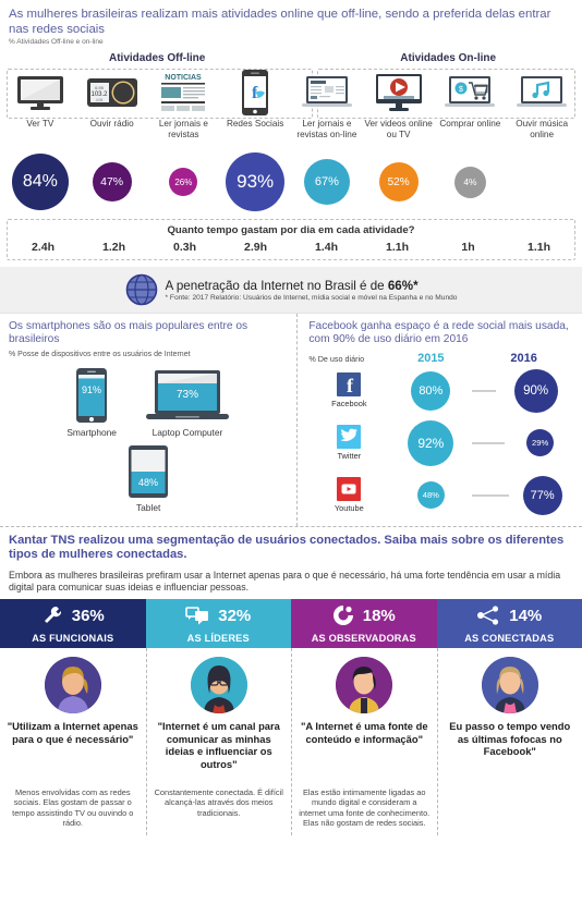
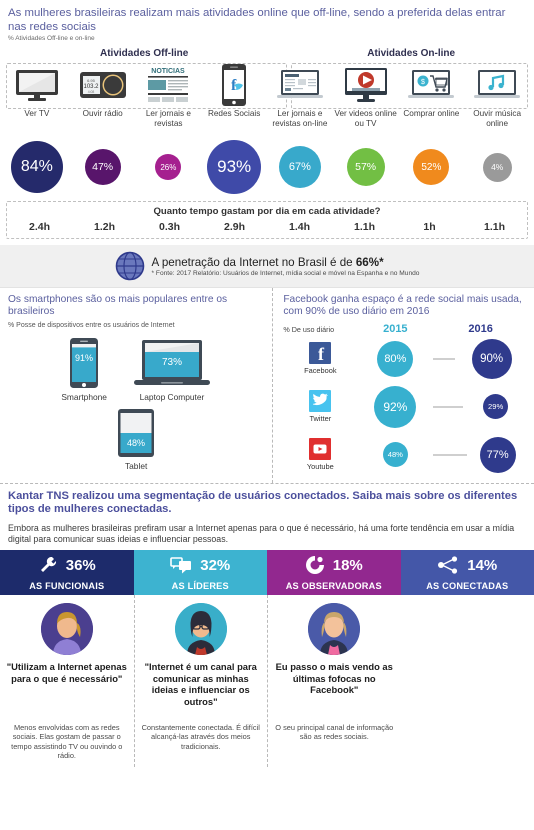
  As mulheres brasileiras realizam mais atividades online que off-line, sendo a preferida delas entrar nas redes sociais
  Atividades Off-line
  Atividades On-line
  Ver TV
  Ouvir rádio
  Ler jornais e revistas
  f
  Redes Sociais
  Ler jornais e revistas on-line
  Ver videos online ou TV
  Comprar online
  Ouvir música online
  84%
  47%
  26%
  93%
  67%
+ 57%
  52%
  4%
  Quanto tempo gastam por dia em cada atividade?
  2.4h
  1.2h
  0.3h
  2.9h
  1.4h
  1.1h
  1h
  1.1h
  A penetração da Internet no Brasil é de 66%*
  Os smartphones são os mais populares entre os brasileiros
  91%
  Smartphone
  73%
  Laptop Computer
  48%
  Tablet
  Facebook ganha espaço é a rede social mais usada, com 90% de uso diário em 2016
  % De uso diário
  2015
  2016
  f
  Facebook
  80%
  90%
  Twitter
  92%
  29%
  Youtube
  48%
  77%
  Kantar TNS realizou uma segmentação de usuários conectados. Saiba mais sobre os diferentes tipos de mulheres conectadas.
  Embora as mulheres brasileiras prefiram usar a Internet apenas para o que é necessário, há uma forte tendência em usar a mídia digital para comunicar suas ideias e influenciar pessoas.
  36%
  AS FUNCIONAIS
  32%
  AS LÍDERES
  18%
  AS OBSERVADORAS
  14%
  AS CONECTADAS
  "Utilizam a Internet apenas para o que é necessário"
  Menos envolvidas com as redes sociais. Elas gostam de passar o tempo assistindo TV ou ouvindo o rádio.
  "Internet é um canal para comunicar as minhas ideias e influenciar os outros"
  Constantemente conectada. É difícil alcançá-las através dos meios tradicionais.
- "A Internet é uma fonte de conteúdo e informação"
- Elas estão intimamente ligadas ao mundo digital e consideram a internet uma fonte de conhecimento. Elas não gostam de redes sociais.
- Eu passo o tempo vendo as últimas fofocas no Facebook"
+ Eu passo o mais vendo as últimas fofocas no Facebook"
+ O seu principal canal de informação são as redes sociais.
